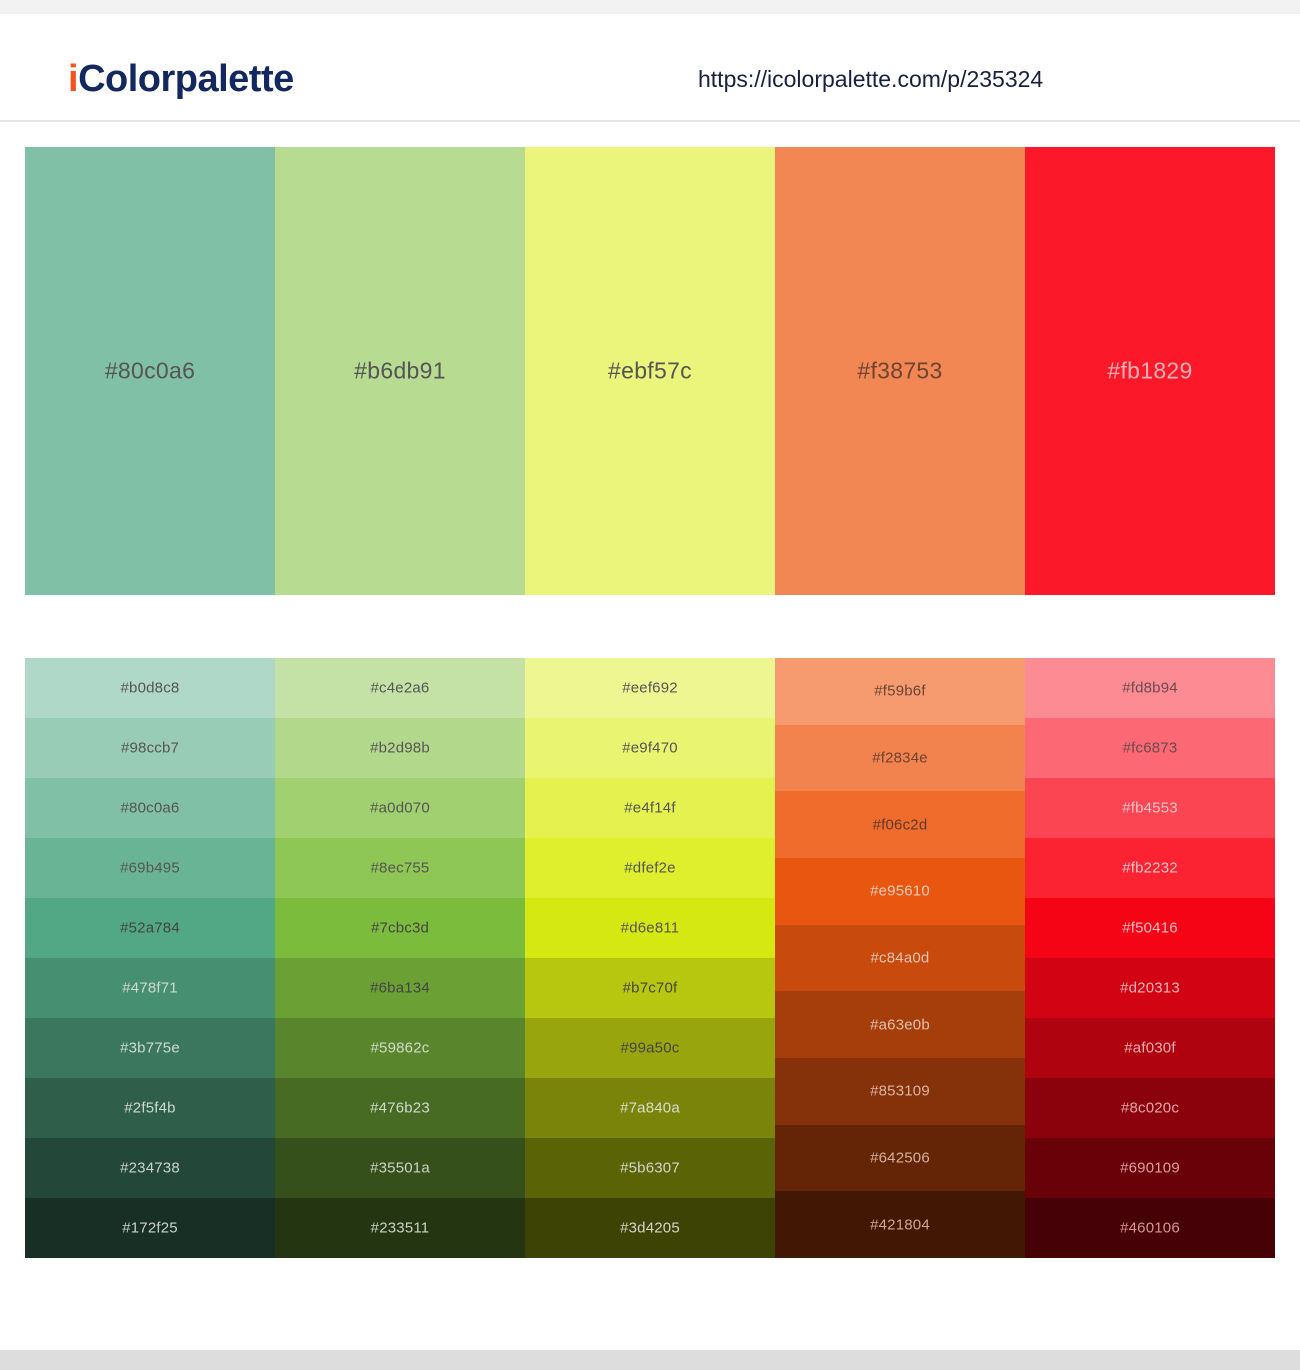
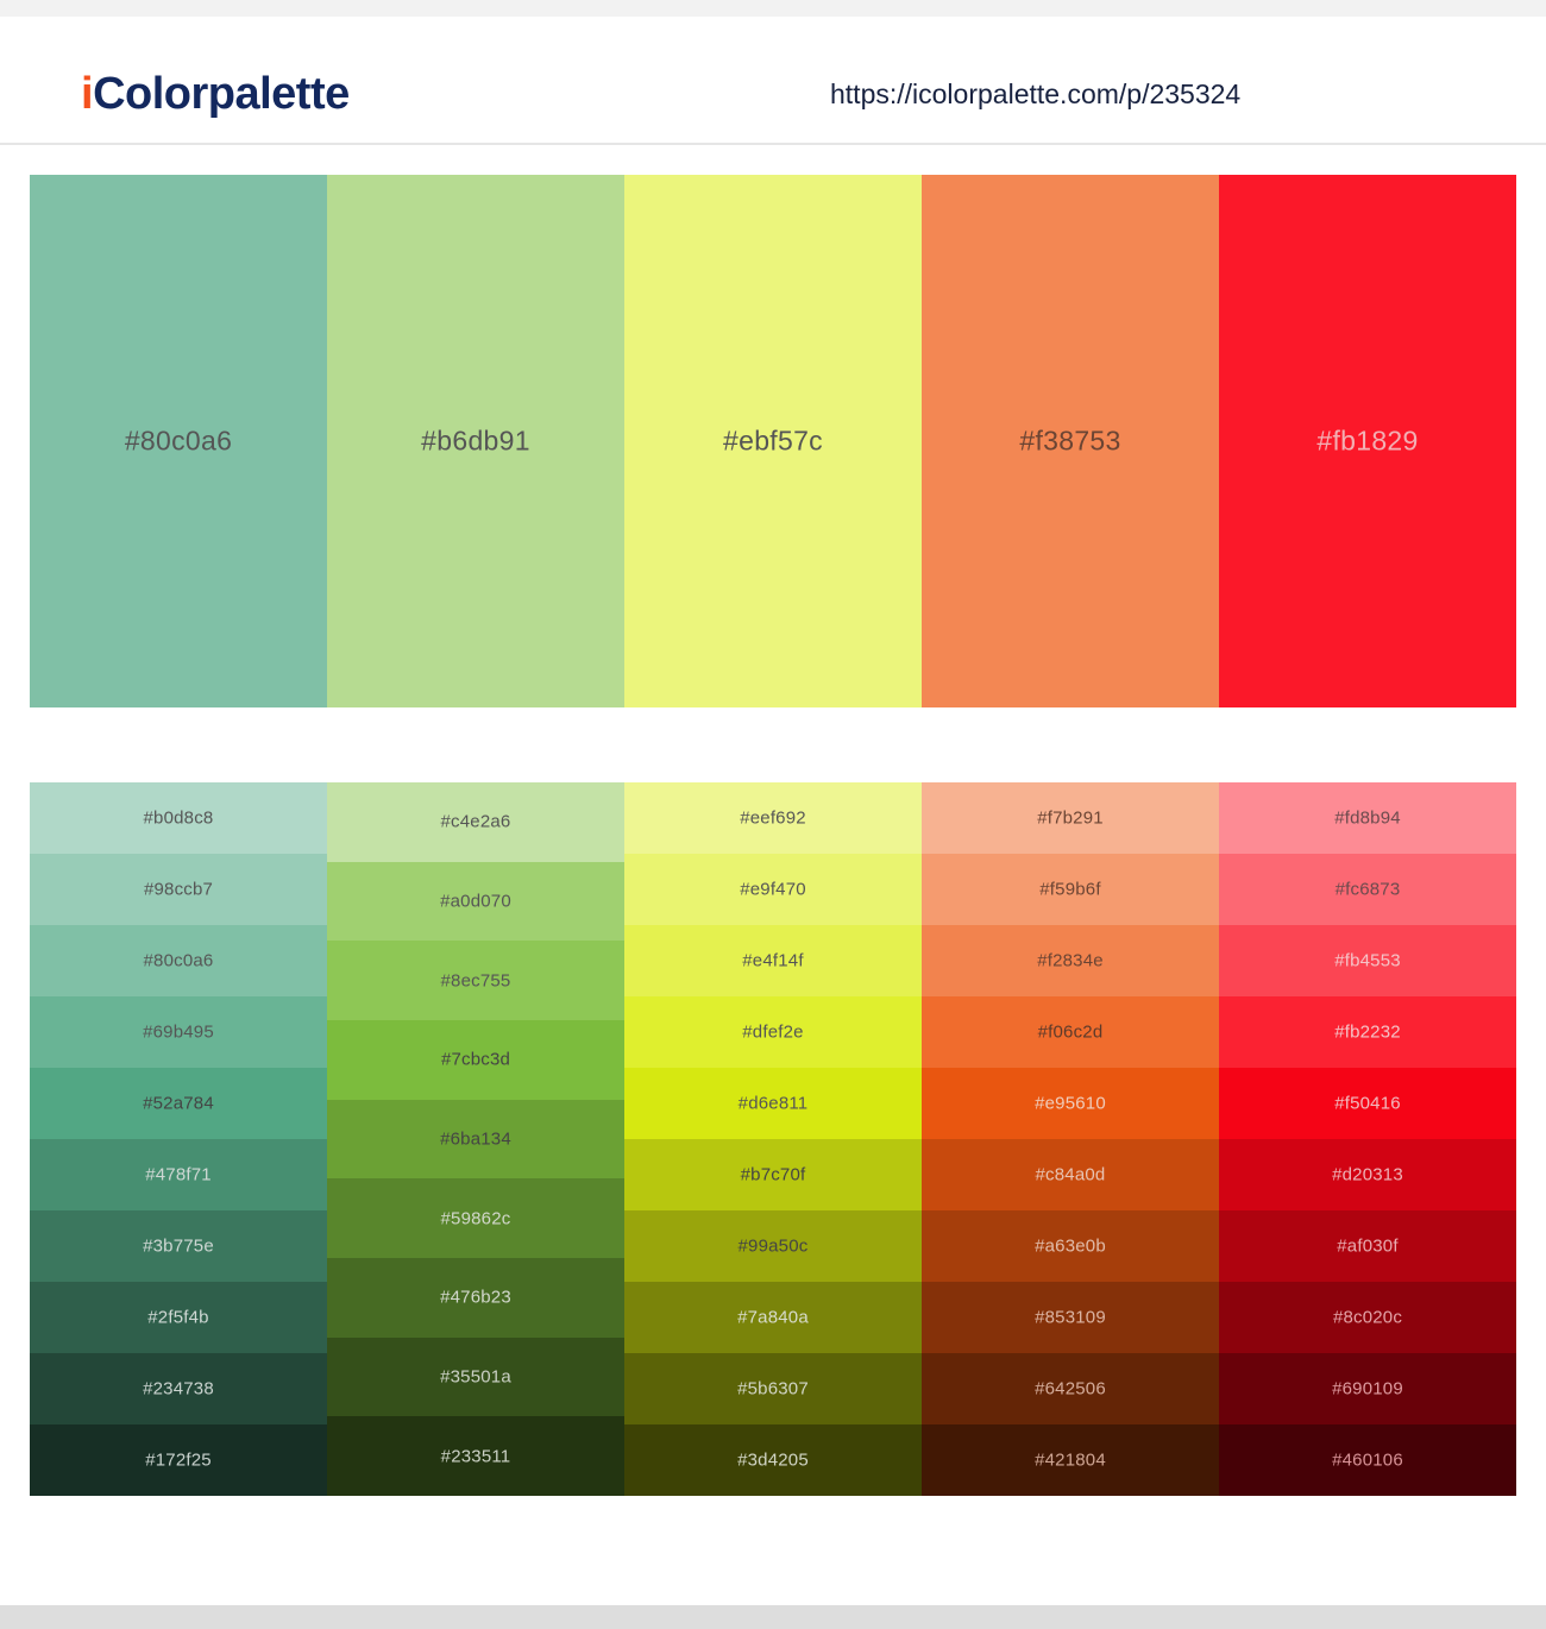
  iColorpalette
  https://icolorpalette.com/p/235324
  #80c0a6
  #b6db91
  #ebf57c
  #f38753
  #fb1829
  #b0d8c8
  #98ccb7
  #80c0a6
  #69b495
  #52a784
  #478f71
  #3b775e
  #2f5f4b
  #234738
  #172f25
  #c4e2a6
- #b2d98b
  #a0d070
  #8ec755
  #7cbc3d
  #6ba134
  #59862c
  #476b23
  #35501a
  #233511
  #eef692
  #e9f470
  #e4f14f
  #dfef2e
  #d6e811
  #b7c70f
  #99a50c
  #7a840a
  #5b6307
  #3d4205
+ #f7b291
  #f59b6f
  #f2834e
  #f06c2d
  #e95610
  #c84a0d
  #a63e0b
  #853109
  #642506
  #421804
  #fd8b94
  #fc6873
  #fb4553
  #fb2232
  #f50416
  #d20313
  #af030f
  #8c020c
  #690109
  #460106
